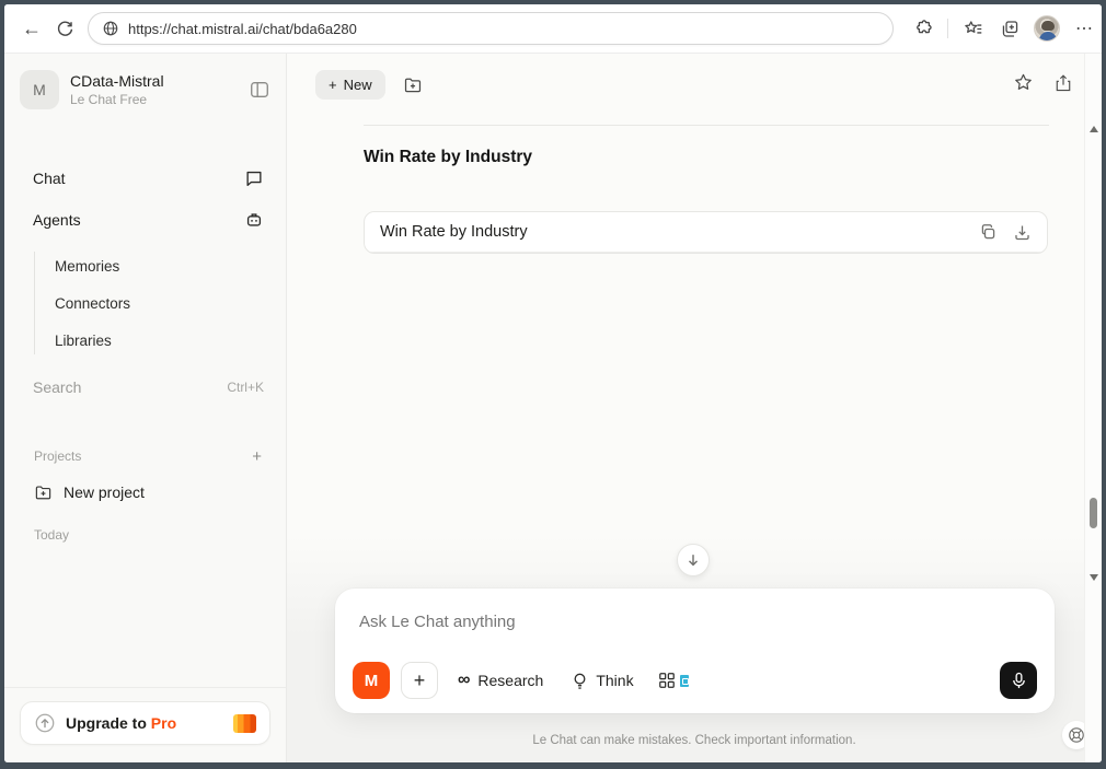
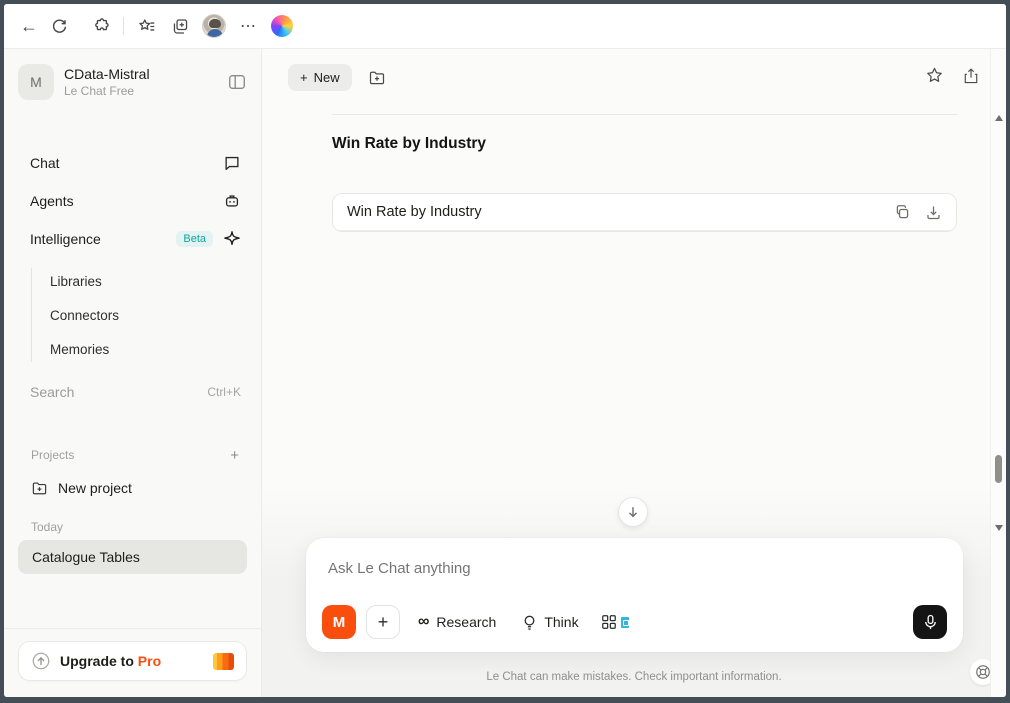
  ←
- https://chat.mistral.ai/chat/bda6a280
  ⋯
  M
  CData-Mistral
  Le Chat Free
  Chat
  Agents
+ Intelligence
+ Beta
- Memories
+ Libraries
  Connectors
- Libraries
+ Memories
  Search
  Ctrl+K
  Projects
  +
  New project
  Today
+ Catalogue Tables
  Upgrade to Pro
  +
  New
  Win Rate by Industry
  Win Rate by Industry
  Ask Le Chat anything
  M
  +
  ∞
  Research
  Think
  Le Chat can make mistakes. Check important information.
